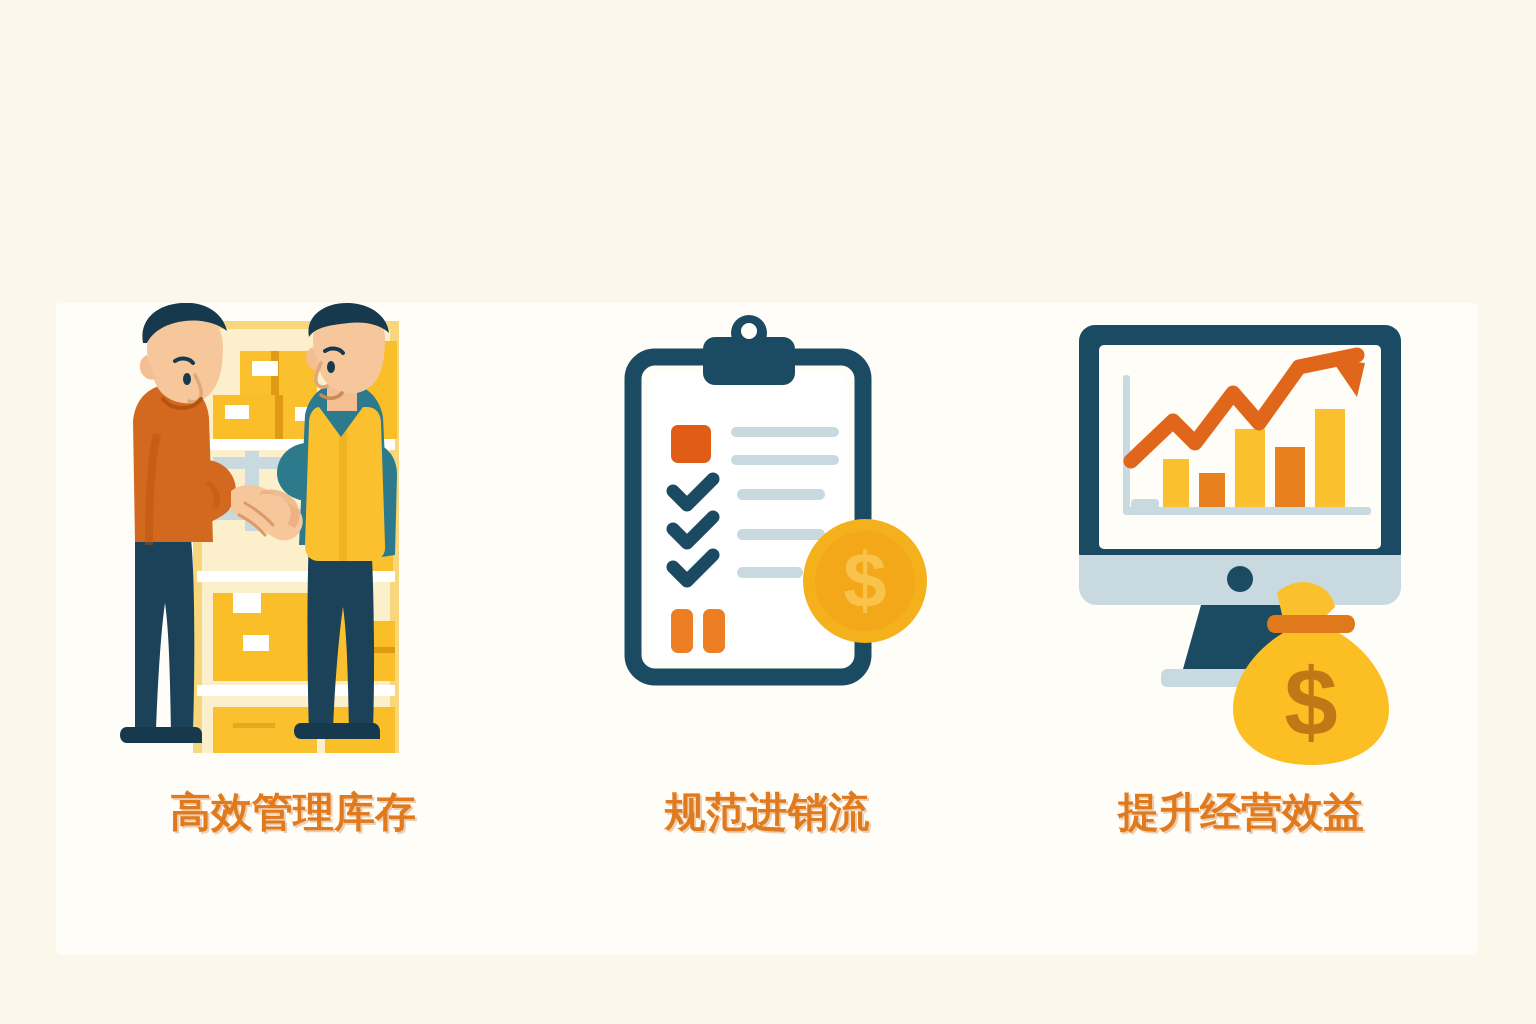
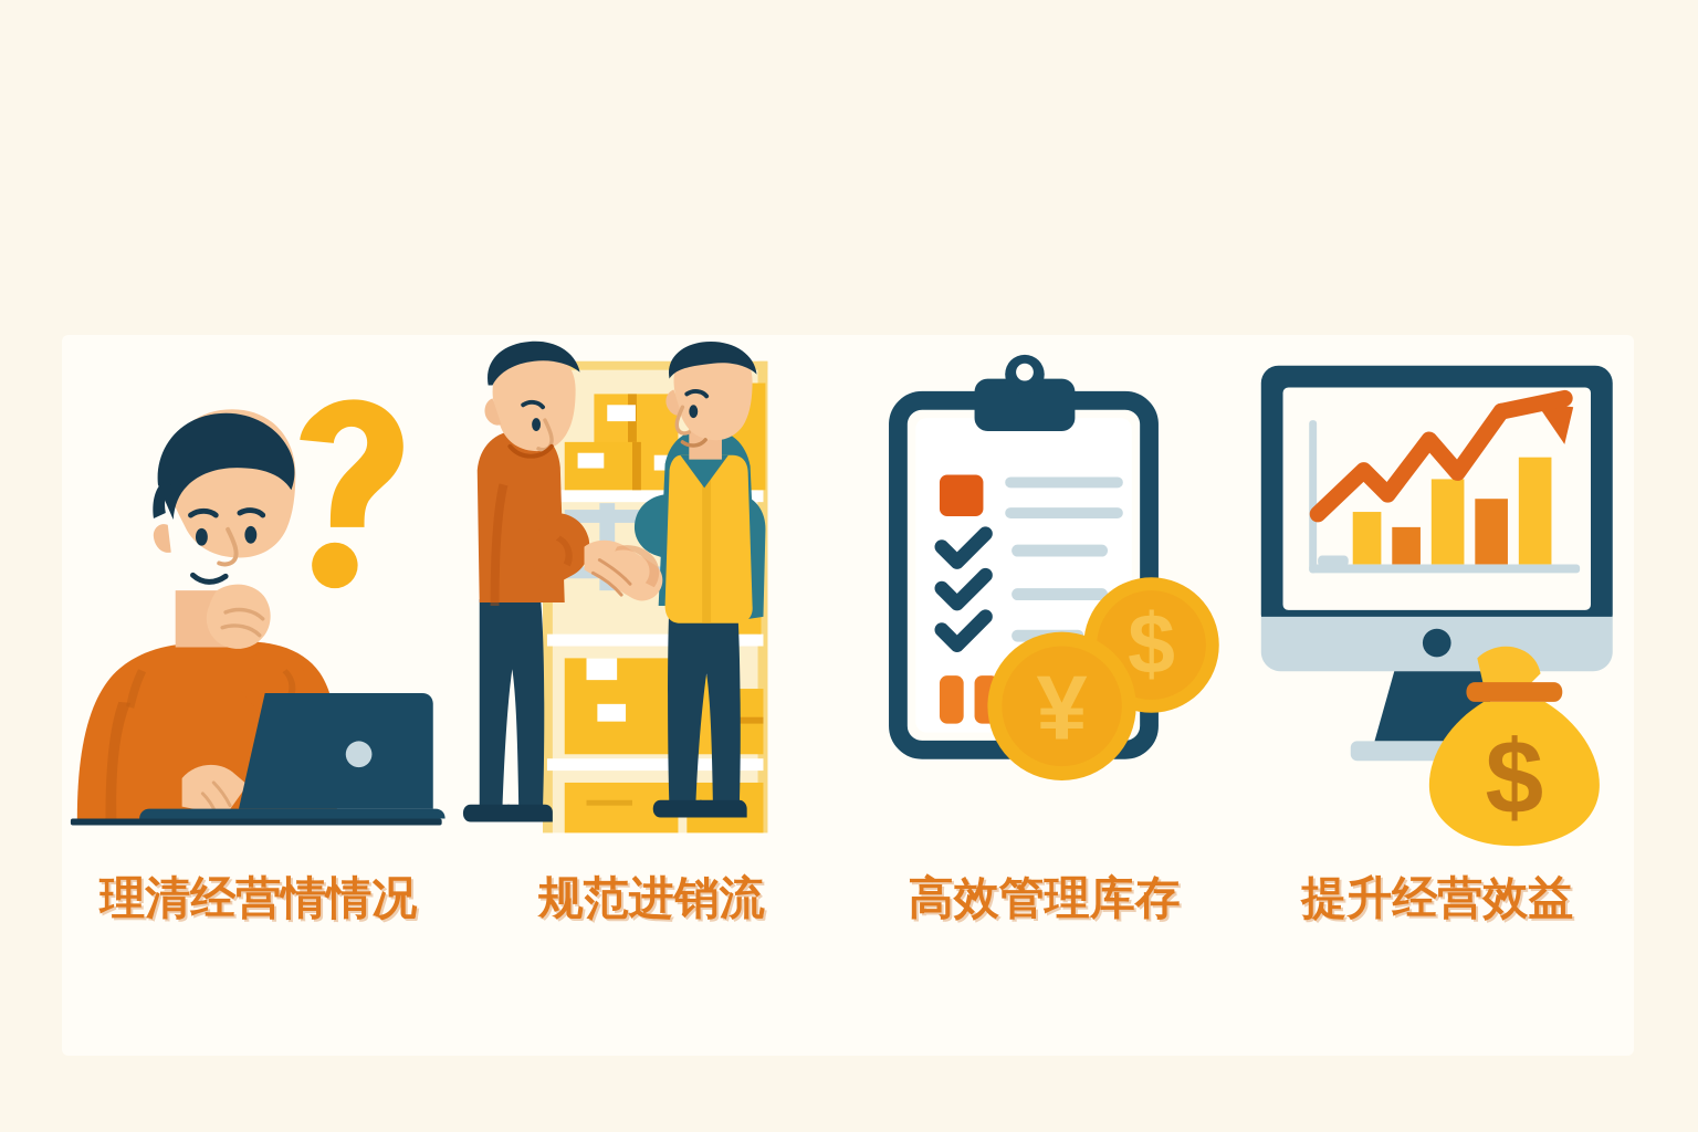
+ 理清经营情情况
- 高效管理库存
+ 规范进销流
  $
+ ¥
- 规范进销流
+ 高效管理库存
  $
  提升经营效益
